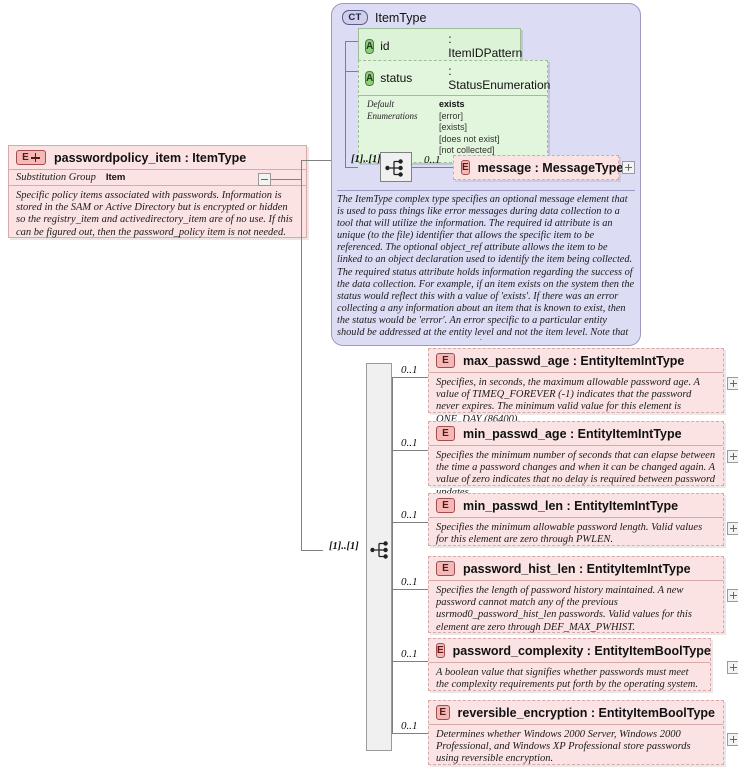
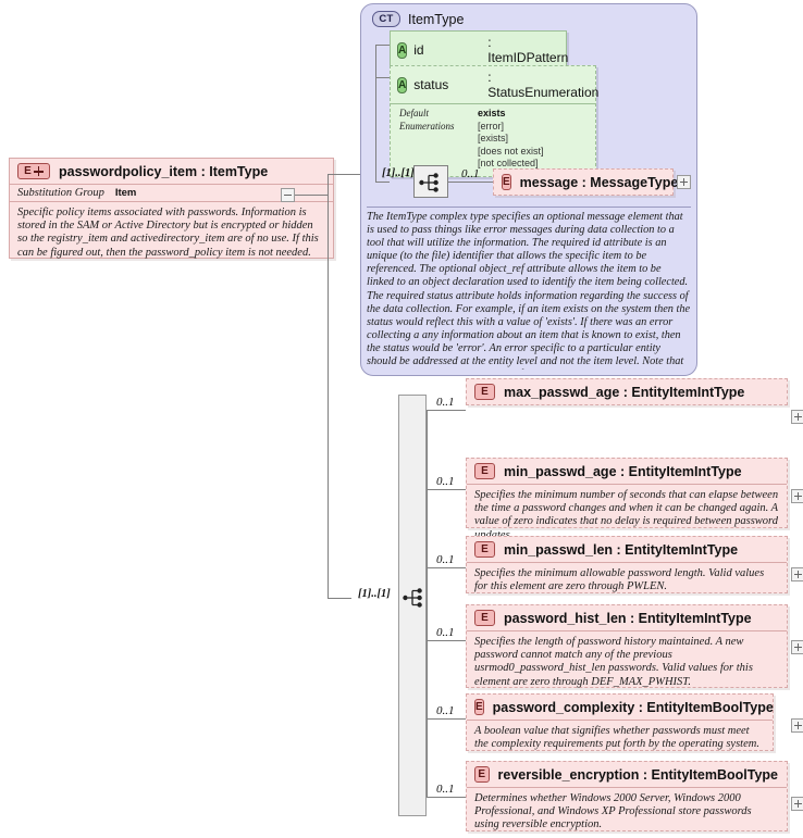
  CT
  ItemType
  The ItemType complex type specifies an optional message element that is used to pass things like error messages during data collection to a tool that will utilize the information. The required id attribute is an unique (to the file) identifier that allows the specific item to be referenced. The optional object_ref attribute allows the item to be linked to an object declaration used to identify the item being collected. The required status attribute holds information regarding the success of the data collection. For example, if an item exists on the system then the status would reflect this with a value of 'exists'. If there was an error collecting a any information about an item that is known to exist, then the status would be 'error'. An error specific to a particular entity should be addressed at the entity level and not the item level. Note that
  A
  id
  : ItemIDPattern
  A
  status
  : StatusEnumeration
  Default
  Enumerations
  exists
  [error]
  [exists]
  [does not exist]
  [not collected]
  [1]..[1]
  0..1
  E
  message : MessageType
  E
  passwordpolicy_item : ItemType
  Substitution Group
  Item
  Specific policy items associated with passwords. Information is stored in the SAM or Active Directory but is encrypted or hidden so the registry_item and activedirectory_item are of no use. If this can be figured out, then the password_policy item is not needed.
  [1]..[1]
  0..1
  E
  max_passwd_age : EntityItemIntType
- Specifies, in seconds, the maximum allowable password age. A value of TIMEQ_FOREVER (-1) indicates that the password never expires. The minimum valid value for this element is ONE_DAY (86400).
  0..1
  E
  min_passwd_age : EntityItemIntType
  Specifies the minimum number of seconds that can elapse between the time a password changes and when it can be changed again. A value of zero indicates that no delay is required between password
  0..1
  E
  min_passwd_len : EntityItemIntType
  Specifies the minimum allowable password length. Valid values for this element are zero through PWLEN.
  0..1
  E
  password_hist_len : EntityItemIntType
  Specifies the length of password history maintained. A new password cannot match any of the previous usrmod0_password_hist_len passwords. Valid values for this element are zero through DEF_MAX_PWHIST.
  0..1
  E
  password_complexity : EntityItemBoolType
  A boolean value that signifies whether passwords must meet the complexity requirements put forth by the operating system.
  0..1
  E
  reversible_encryption : EntityItemBoolType
  Determines whether Windows 2000 Server, Windows 2000 Professional, and Windows XP Professional store passwords using reversible encryption.
